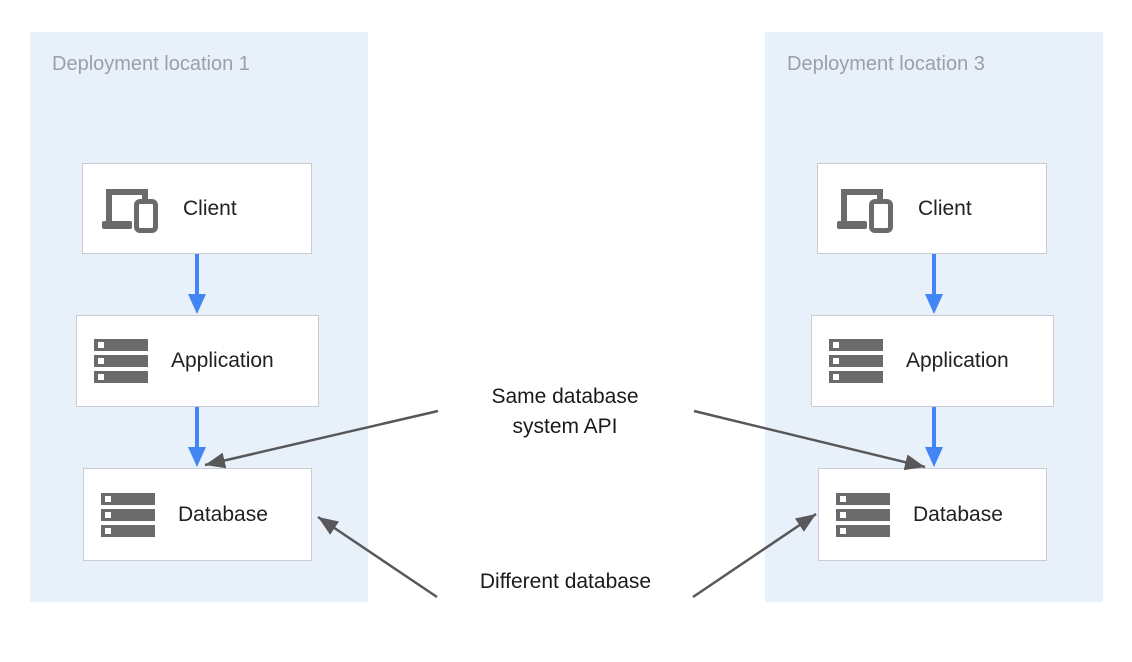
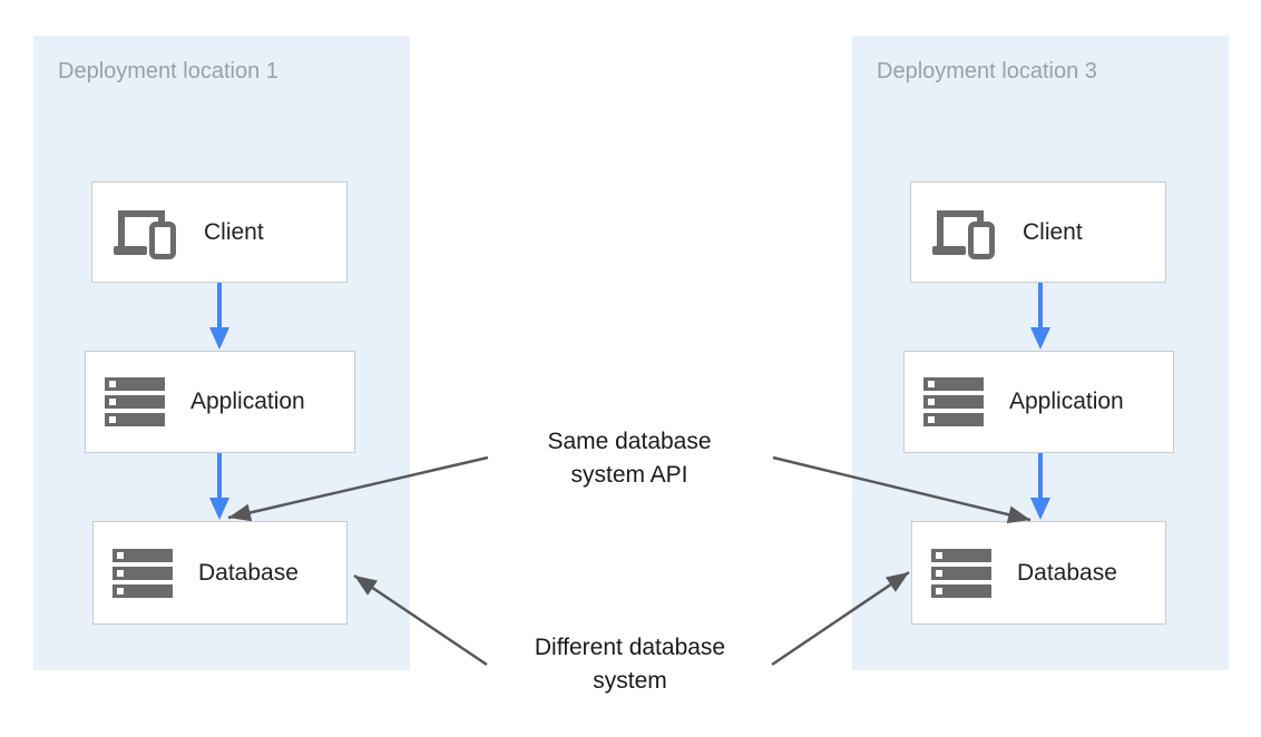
  Deployment location 1
  Client
  Application
  Database
  Deployment location 3
  Client
  Application
  Database
  Same database
  system API
  Different database
+ system
